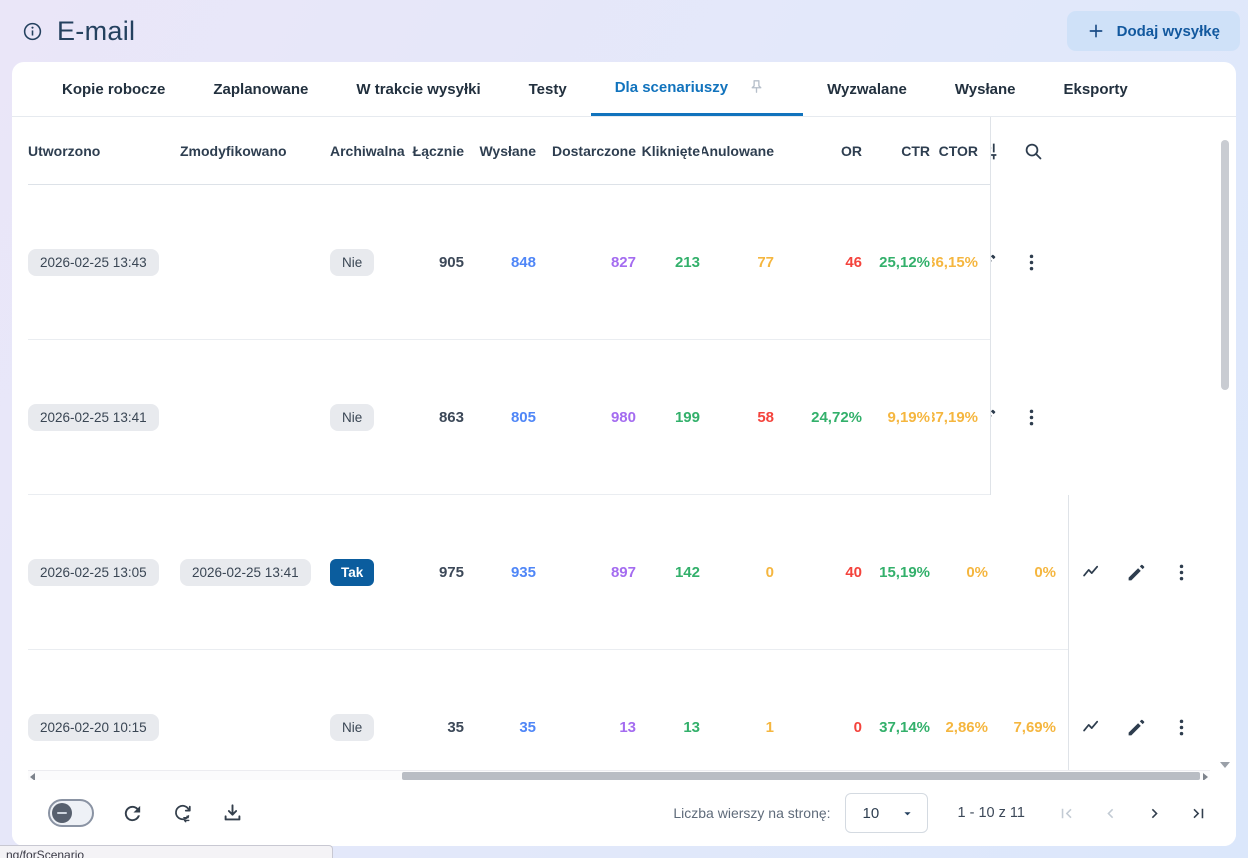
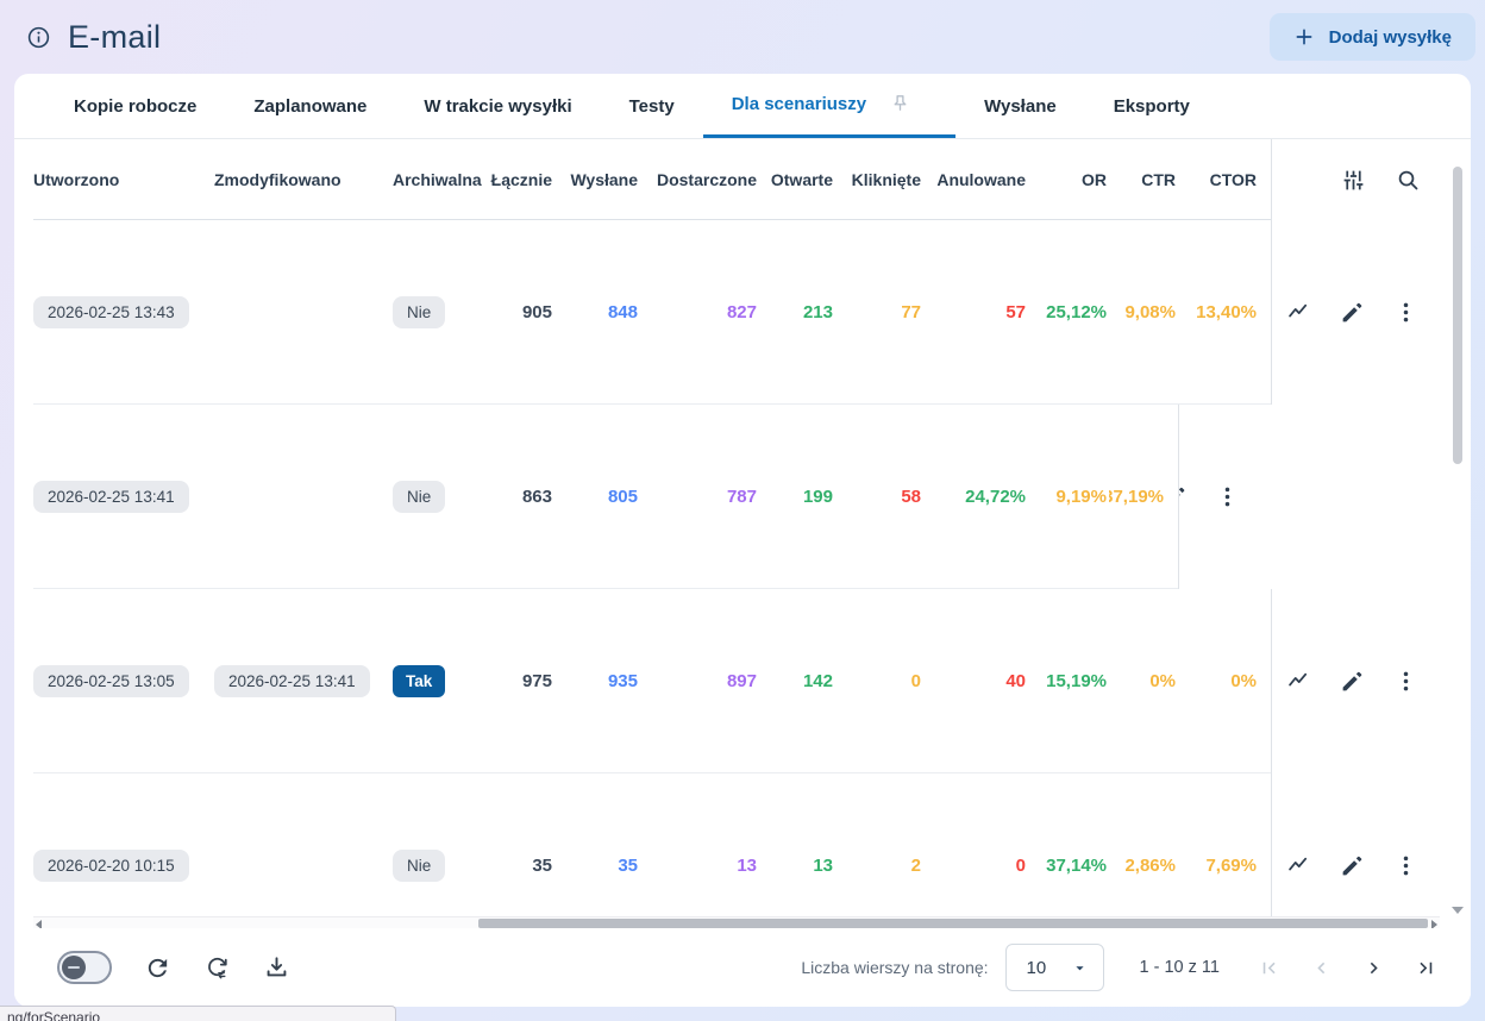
  E-mail
  Dodaj wysyłkę
  Kopie robocze
  Zaplanowane
  W trakcie wysyłki
  Testy
  Dla scenariuszy
- Wyzwalane
  Wysłane
  Eksporty
  Utworzono
  Zmodyfikowano
  Archiwalna
  Łącznie
  Wysłane
  Dostarczone
+ Otwarte
  Kliknięte
  Anulowane
  OR
  CTR
  CTOR
  2026-02-25 13:43
  Nie
  905
  848
  827
  213
  77
- 46
+ 57
  25,12%
+ 9,08%
- 36,15%
+ 13,40%
  2026-02-25 13:41
  Nie
  863
  805
- 980
+ 787
  199
  58
  24,72%
  9,19%
  37,19%
  2026-02-25 13:05
  2026-02-25 13:41
  Tak
  975
  935
  897
  142
  0
  40
  15,19%
  0%
  0%
  2026-02-20 10:15
  Nie
  35
  35
  13
  13
- 1
+ 2
  0
  37,14%
  2,86%
  7,69%
  Liczba wierszy na stronę:
  10
  1 - 10 z 11
  ng/forScenario
